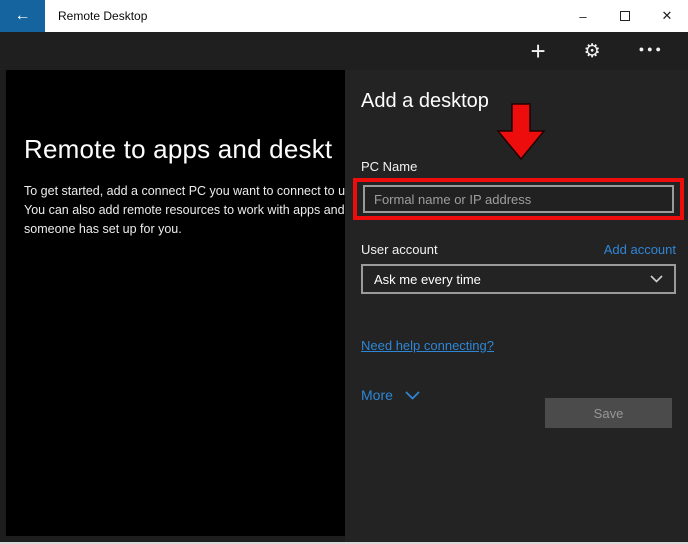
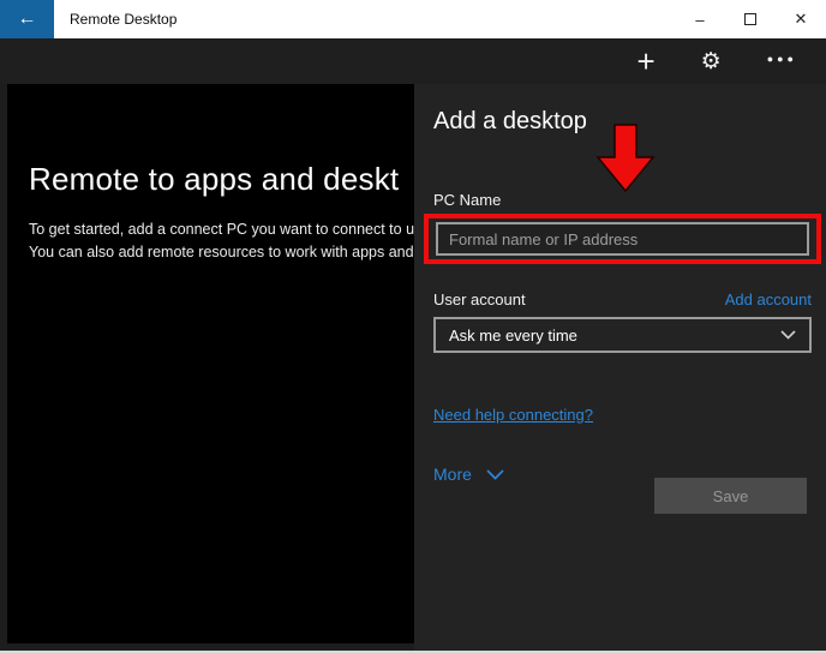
  ←
  Remote Desktop
  –
  ✕
  +
  ⚙
  ●●●
  Remote to apps and deskt
  To get started, add a connect PC you want to connect to u
  You can also add remote resources to work with apps and
- someone has set up for you.
  Add a desktop
  PC Name
  Formal name or IP address
  User account
  Add account
  Ask me every time
  Need help connecting?
  More
  Save
